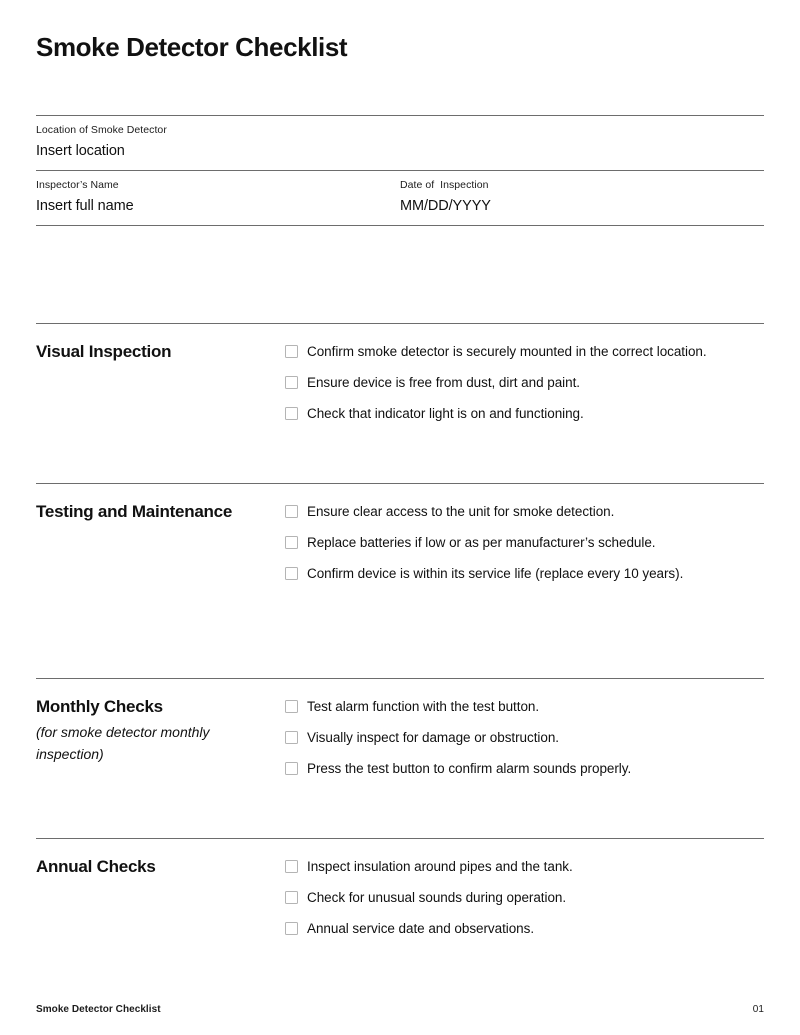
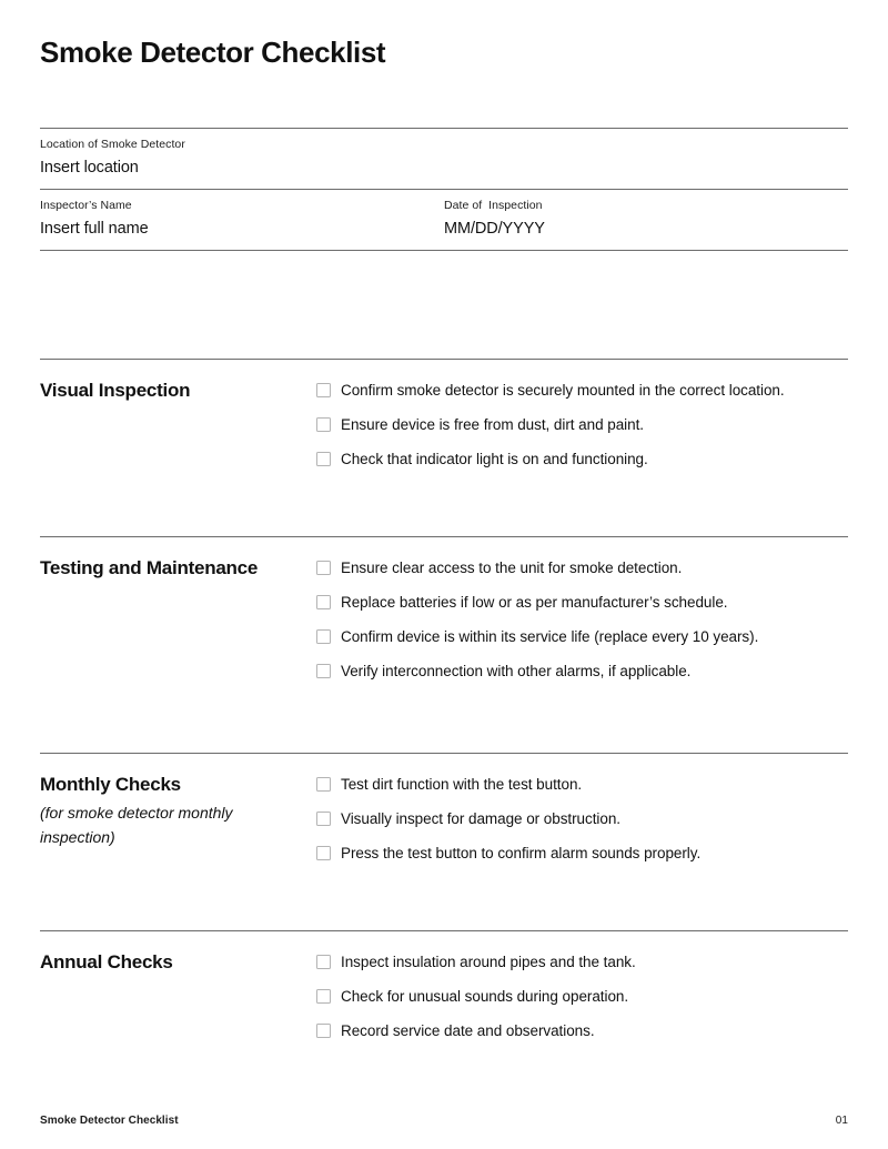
  Smoke Detector Checklist
  Location of Smoke Detector
  Insert location
  Inspector’s Name
  Insert full name
  Date of Inspection
  MM/DD/YYYY
  Visual Inspection
  Confirm smoke detector is securely mounted in the correct location.
  Ensure device is free from dust, dirt and paint.
  Check that indicator light is on and functioning.
  Testing and Maintenance
  Ensure clear access to the unit for smoke detection.
  Replace batteries if low or as per manufacturer’s schedule.
  Confirm device is within its service life (replace every 10 years).
+ Verify interconnection with other alarms, if applicable.
  Monthly Checks
  (for smoke detector monthly inspection)
- Test alarm function with the test button.
+ Test dirt function with the test button.
  Visually inspect for damage or obstruction.
  Press the test button to confirm alarm sounds properly.
  Annual Checks
  Inspect insulation around pipes and the tank.
  Check for unusual sounds during operation.
- Annual service date and observations.
+ Record service date and observations.
  Smoke Detector Checklist
  01
